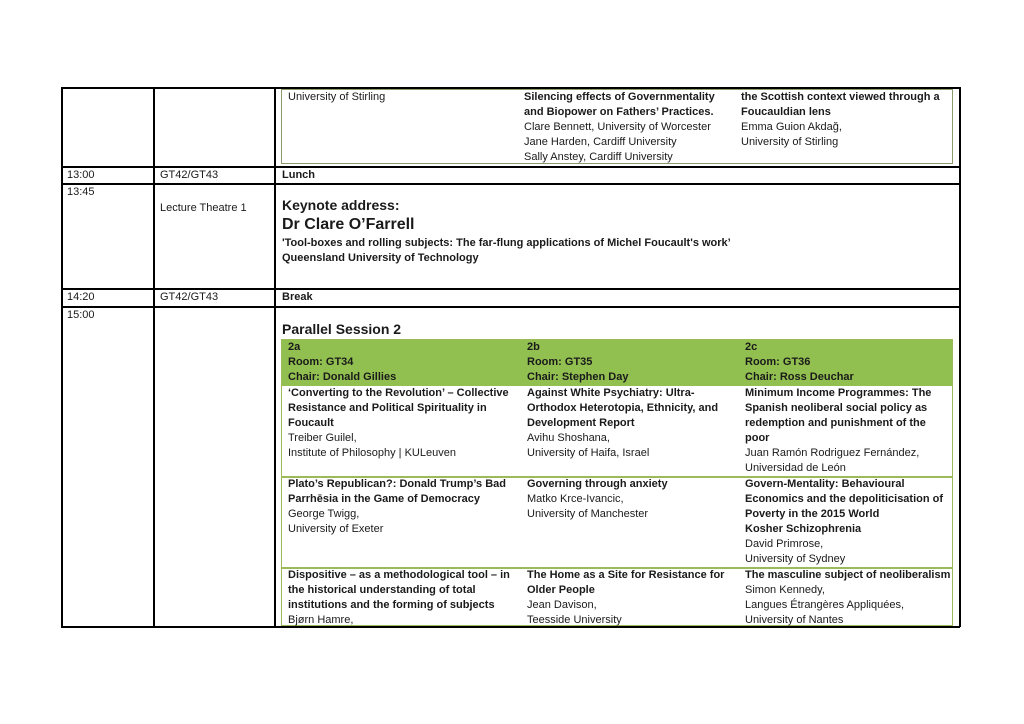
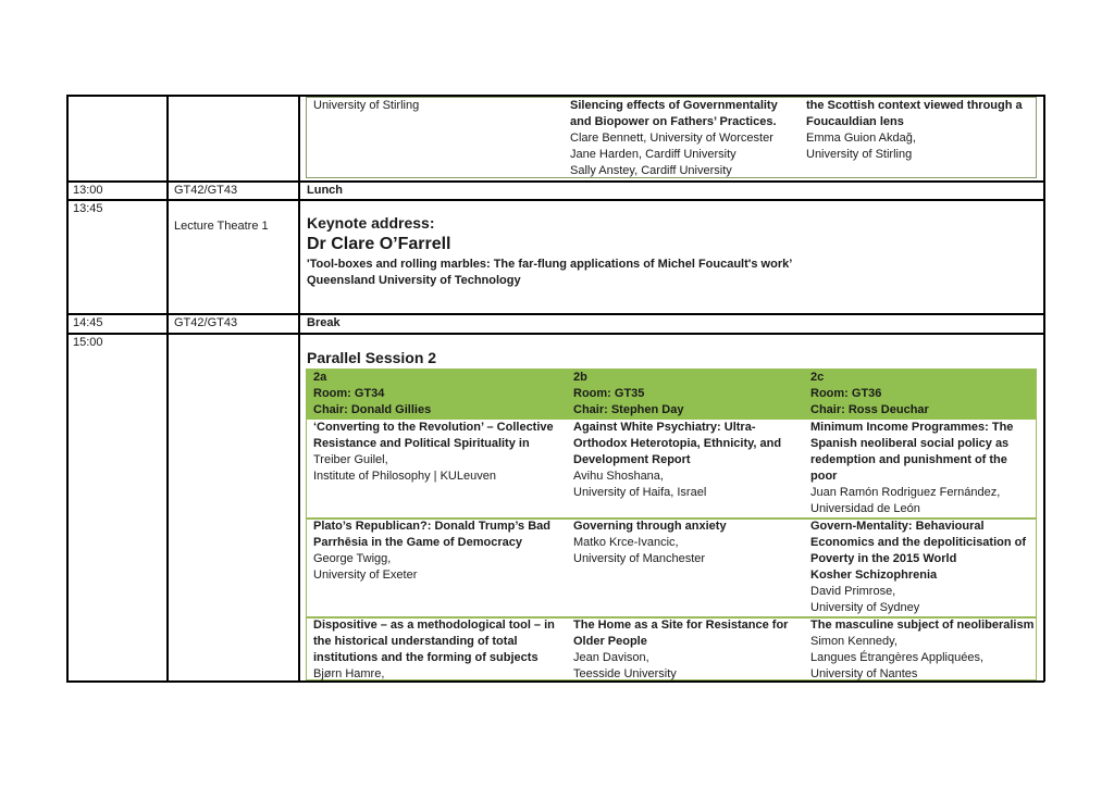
  University of Stirling
  Silencing effects of Governmentality
  and Biopower on Fathers’ Practices.
  Clare Bennett, University of Worcester
  Jane Harden, Cardiff University
  Sally Anstey, Cardiff University
  the Scottish context viewed through a
  Foucauldian lens
  Emma Guion Akdağ,
  University of Stirling
  13:00
  GT42/GT43
  Lunch
  13:45
  Lecture Theatre 1
  Keynote address:
  Dr Clare O’Farrell
- 'Tool-boxes and rolling subjects: The far-flung applications of Michel Foucault's work’
+ 'Tool-boxes and rolling marbles: The far-flung applications of Michel Foucault's work’
  Queensland University of Technology
- 14:20
+ 14:45
  GT42/GT43
  Break
  15:00
  Parallel Session 2
  2a
  Room: GT34
  Chair: Donald Gillies
  2b
  Room: GT35
  Chair: Stephen Day
  2c
  Room: GT36
  Chair: Ross Deuchar
  ‘Converting to the Revolution’ – Collective
  Resistance and Political Spirituality in
- Foucault
  Treiber Guilel,
  Institute of Philosophy | KULeuven
  Against White Psychiatry: Ultra-
  Orthodox Heterotopia, Ethnicity, and
  Development Report
  Avihu Shoshana,
  University of Haifa, Israel
  Minimum Income Programmes: The
  Spanish neoliberal social policy as
  redemption and punishment of the
  poor
  Juan Ramón Rodriguez Fernández,
  Universidad de León
  Plato’s Republican?: Donald Trump’s Bad
  Parrhēsia in the Game of Democracy
  George Twigg,
  University of Exeter
  Governing through anxiety
  Matko Krce-Ivancic,
  University of Manchester
  Govern-Mentality: Behavioural
  Economics and the depoliticisation of
  Poverty in the 2015 World
  Kosher Schizophrenia
  David Primrose,
  University of Sydney
  Dispositive – as a methodological tool – in
  the historical understanding of total
  institutions and the forming of subjects
  Bjørn Hamre,
  The Home as a Site for Resistance for
  Older People
  Jean Davison,
  Teesside University
  The masculine subject of neoliberalism
  Simon Kennedy,
  Langues Étrangères Appliquées,
  University of Nantes
